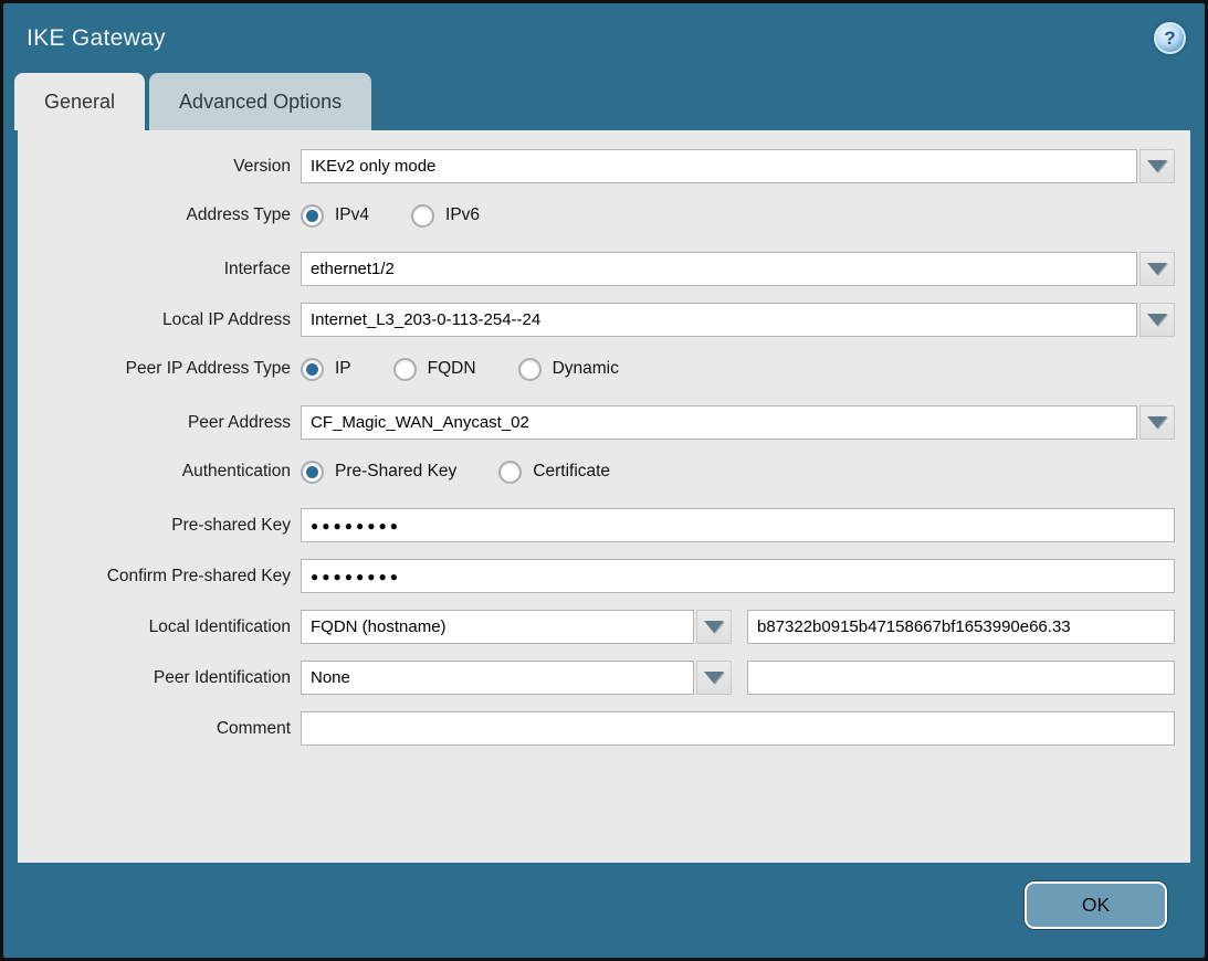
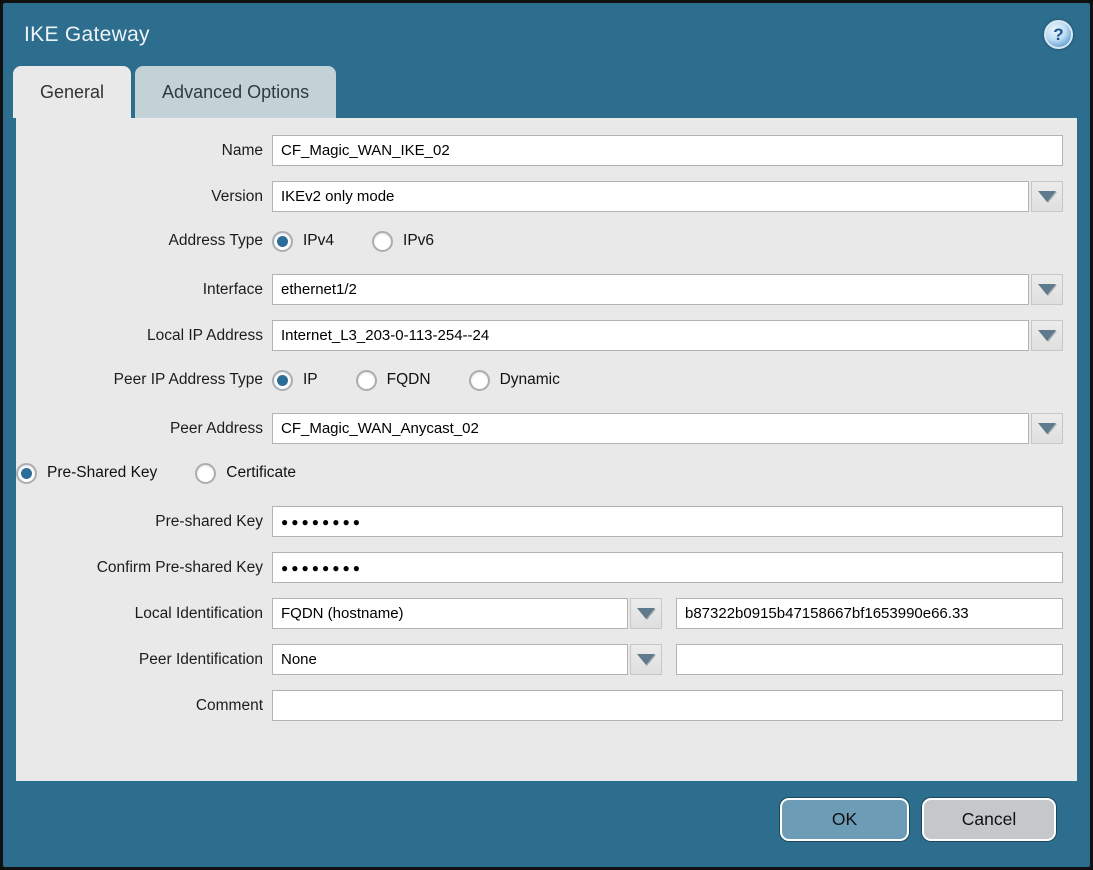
  IKE Gateway
  ?
  General
  Advanced Options
+ Name
+ CF_Magic_WAN_IKE_02
  Version
  IKEv2 only mode
  Address Type
  IPv4
  IPv6
  Interface
  ethernet1/2
  Local IP Address
  Internet_L3_203-0-113-254--24
  Peer IP Address Type
  IP
  FQDN
  Dynamic
  Peer Address
  CF_Magic_WAN_Anycast_02
- Authentication
  Pre-Shared Key
  Certificate
  Pre-shared Key
  ●●●●●●●●
  Confirm Pre-shared Key
  ●●●●●●●●
  Local Identification
  FQDN (hostname)
  b87322b0915b47158667bf1653990e66.33
  Peer Identification
  None
  Comment
  OK
+ Cancel
